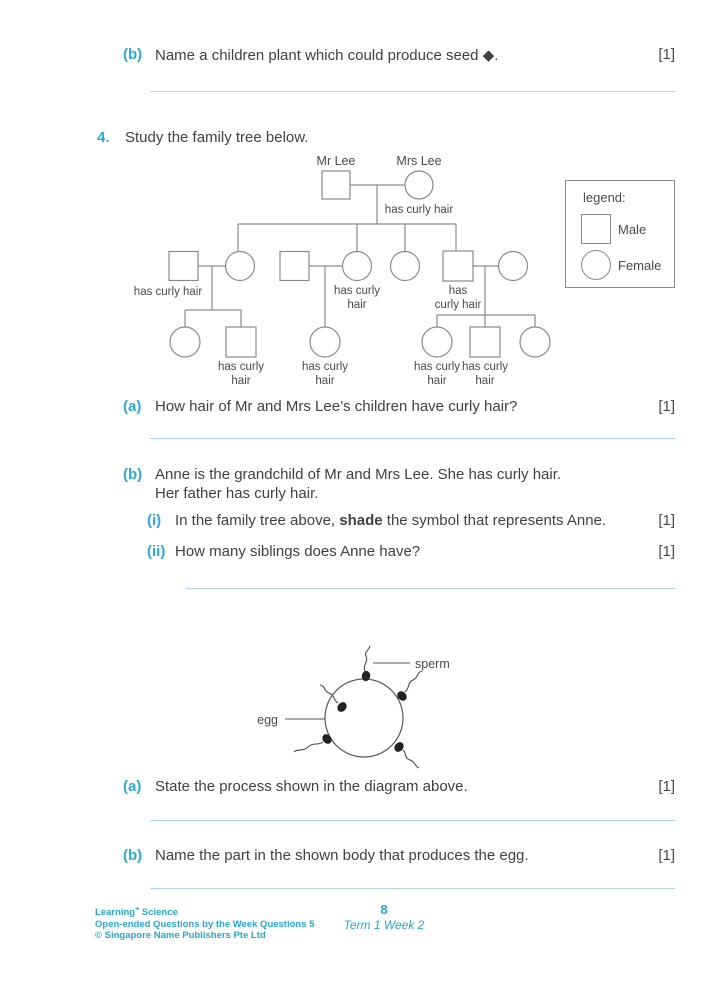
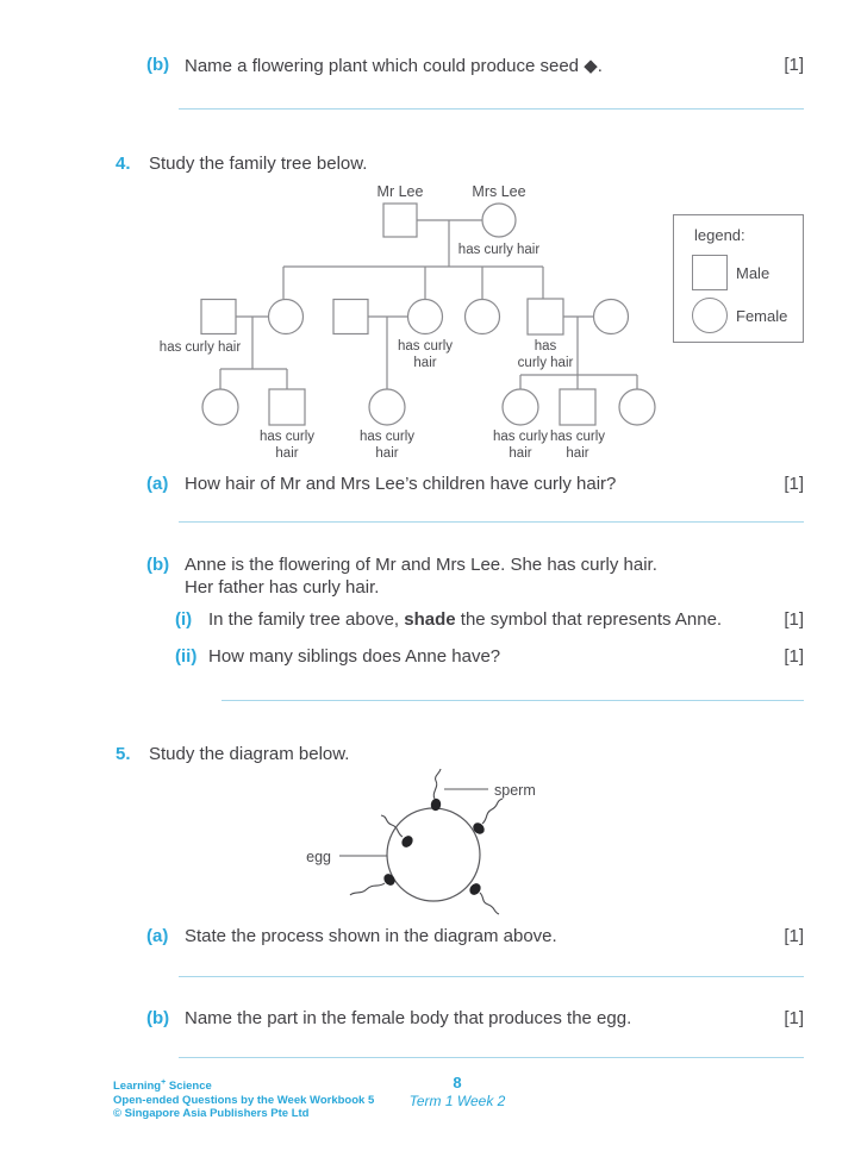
  (b)
- Name a children plant which could produce seed ◆.
+ Name a flowering plant which could produce seed ◆.
  [1]
  4.
  Study the family tree below.
  Mr Lee
  Mrs Lee
  has curly hair
  has curly hair
  has curly
  hair
  has
  curly hair
  has curly
  hair
  has curly
  hair
  has curly
  hair
  has curly
  hair
  legend:
  Male
  Female
  (a)
  How hair of Mr and Mrs Lee’s children have curly hair?
  [1]
  (b)
- Anne is the grandchild of Mr and Mrs Lee. She has curly hair.
+ Anne is the flowering of Mr and Mrs Lee. She has curly hair.
  Her father has curly hair.
  (i)
  In the family tree above, shade the symbol that represents Anne.
  [1]
  (ii)
  How many siblings does Anne have?
  [1]
+ 5.
+ Study the diagram below.
  sperm
  egg
  (a)
  State the process shown in the diagram above.
  [1]
  (b)
- Name the part in the shown body that produces the egg.
+ Name the part in the female body that produces the egg.
  [1]
  Learning Science
- Open-ended Questions by the Week Questions 5
+ Open-ended Questions by the Week Workbook 5
- © Singapore Name Publishers Pte Ltd
+ © Singapore Asia Publishers Pte Ltd
  8
  Term 1 Week 2
